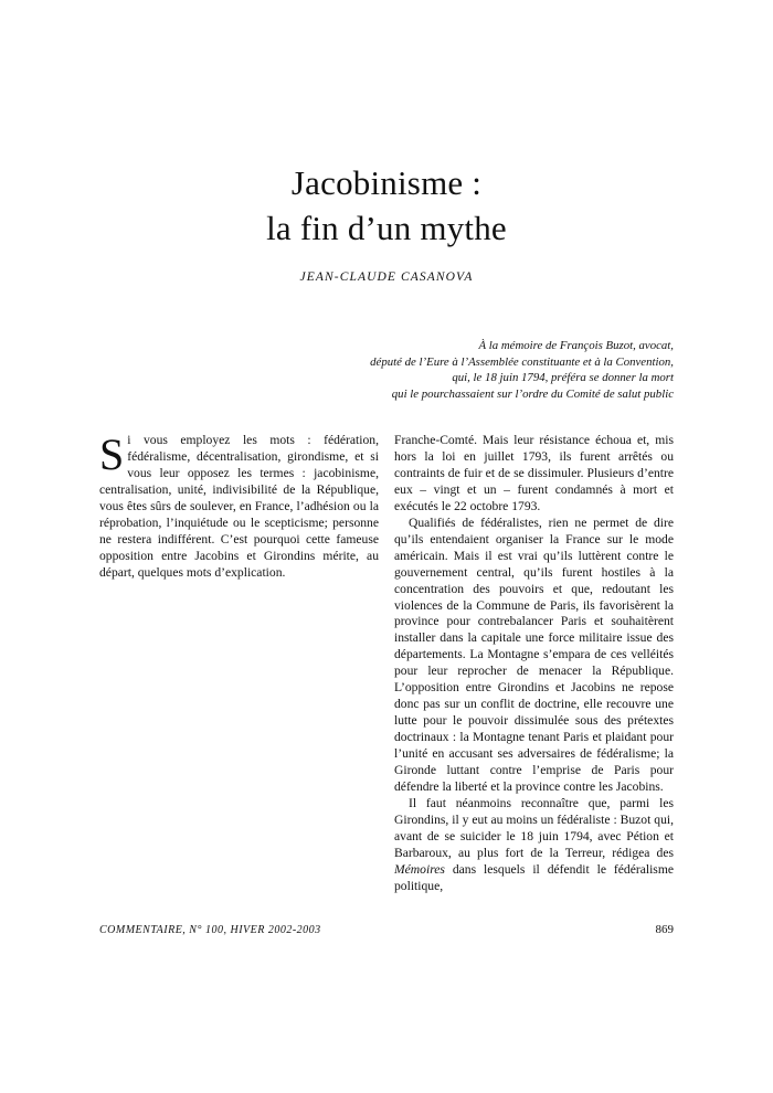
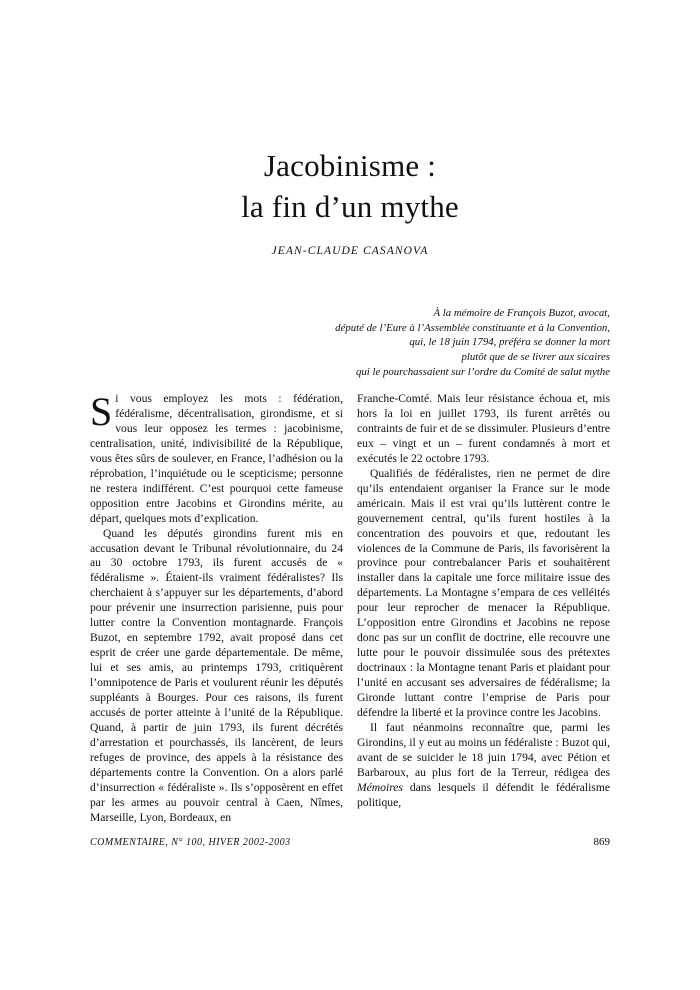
  Jacobinisme :
  la fin d’un mythe
  JEAN-CLAUDE CASANOVA
  À la mémoire de François Buzot, avocat,
  député de l’Eure à l’Assemblée constituante et à la Convention,
  qui, le 18 juin 1794, préféra se donner la mort
+ plutôt que de se livrer aux sicaires
- qui le pourchassaient sur l’ordre du Comité de salut public
+ qui le pourchassaient sur l’ordre du Comité de salut mythe
  S
  i vous employez les mots : fédération, fédéralisme, décentralisation, girondisme, et si vous leur opposez les termes : jacobinisme, centralisation, unité, indivisibilité de la République, vous êtes sûrs de soulever, en France, l’adhésion ou la réprobation, l’inquiétude ou le scepticisme; personne ne restera indifférent. C’est pourquoi cette fameuse opposition entre Jacobins et Girondins mérite, au départ, quelques mots d’explication.
+ Quand les députés girondins furent mis en accusation devant le Tribunal révolutionnaire, du 24 au 30 octobre 1793, ils furent accusés de « fédéralisme ». Étaient-ils vraiment fédéralistes? Ils cherchaient à s’appuyer sur les départements, d’abord pour prévenir une insurrection parisienne, puis pour lutter contre la Convention montagnarde. François Buzot, en septembre 1792, avait proposé dans cet esprit de créer une garde départementale. De même, lui et ses amis, au printemps 1793, critiquèrent l’omnipotence de Paris et voulurent réunir les députés suppléants à Bourges. Pour ces raisons, ils furent accusés de porter atteinte à l’unité de la République. Quand, à partir de juin 1793, ils furent décrétés d’arrestation et pourchassés, ils lancèrent, de leurs refuges de province, des appels à la résistance des départements contre la Convention. On a alors parlé d’insurrection « fédéraliste ». Ils s’opposèrent en effet par les armes au pouvoir central à Caen, Nîmes, Marseille, Lyon, Bordeaux, en
  Franche-Comté. Mais leur résistance échoua et, mis hors la loi en juillet 1793, ils furent arrêtés ou contraints de fuir et de se dissimuler. Plusieurs d’entre eux – vingt et un – furent condamnés à mort et exécutés le 22 octobre 1793.
  Qualifiés de fédéralistes, rien ne permet de dire qu’ils entendaient organiser la France sur le mode américain. Mais il est vrai qu’ils luttèrent contre le gouvernement central, qu’ils furent hostiles à la concentration des pouvoirs et que, redoutant les violences de la Commune de Paris, ils favorisèrent la province pour contrebalancer Paris et souhaitèrent installer dans la capitale une force militaire issue des départements. La Montagne s’empara de ces velléités pour leur reprocher de menacer la République. L’opposition entre Girondins et Jacobins ne repose donc pas sur un conflit de doctrine, elle recouvre une lutte pour le pouvoir dissimulée sous des prétextes doctrinaux : la Montagne tenant Paris et plaidant pour l’unité en accusant ses adversaires de fédéralisme; la Gironde luttant contre l’emprise de Paris pour défendre la liberté et la province contre les Jacobins.
  Il faut néanmoins reconnaître que, parmi les Girondins, il y eut au moins un fédéraliste : Buzot qui, avant de se suicider le 18 juin 1794, avec Pétion et Barbaroux, au plus fort de la Terreur, rédigea des Mémoires dans lesquels il défendit le fédéralisme politique,
  COMMENTAIRE, N° 100, HIVER 2002-2003
  869
